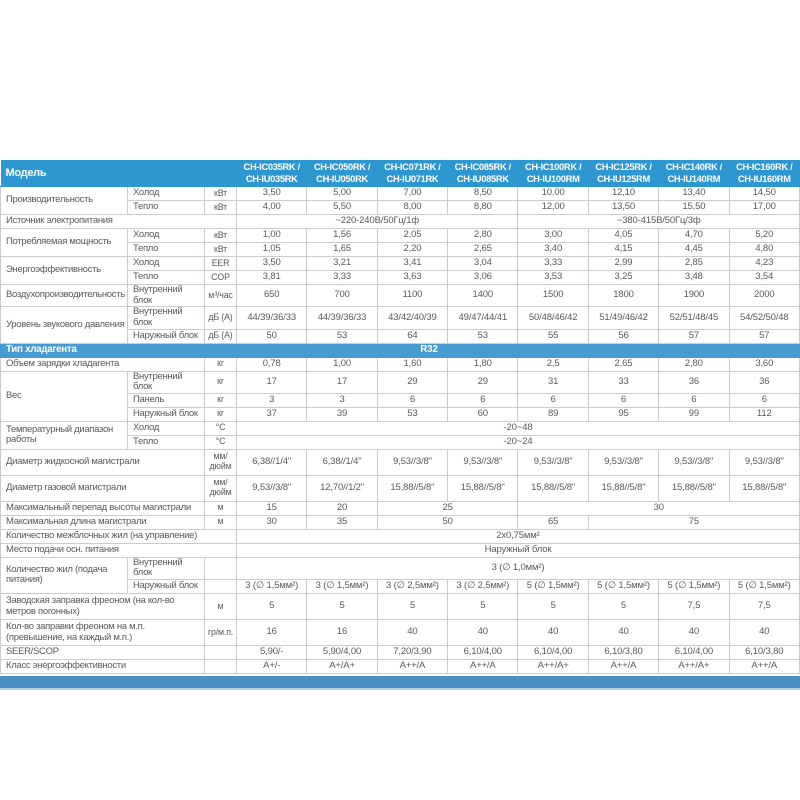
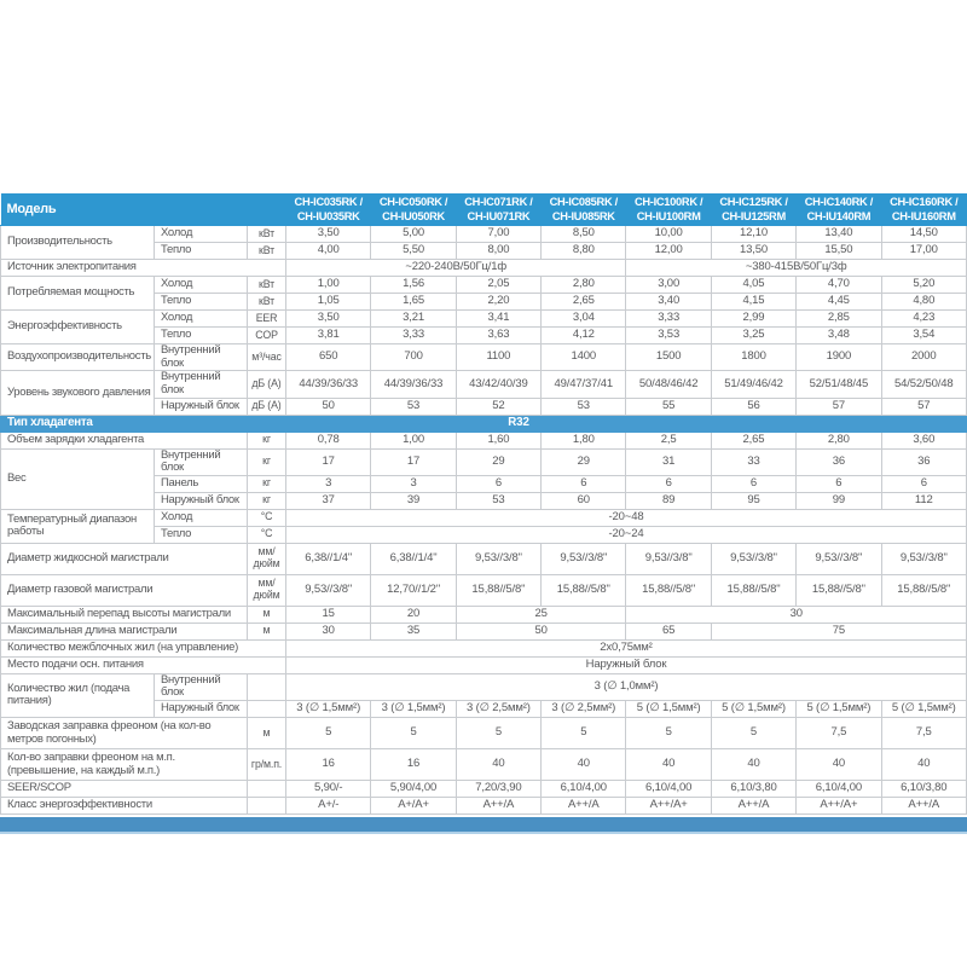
  Модель	CH-IC035RK / CH-IU035RK	CH-IC050RK / CH-IU050RK	CH-IC071RK / CH-IU071RK	CH-IC085RK / CH-IU085RK	CH-IC100RK / CH-IU100RM	CH-IC125RK / CH-IU125RM	CH-IC140RK / CH-IU140RM	CH-IC160RK / CH-IU160RM
  Производительность	Холод	кВт	3,50	5,00	7,00	8,50	10,00	12,10	13,40	14,50
  Тепло	кВт	4,00	5,50	8,00	8,80	12,00	13,50	15,50	17,00
  Источник электропитания	~220-240В/50Гц/1ф	~380-415В/50Гц/3ф
  Потребляемая мощность	Холод	кВт	1,00	1,56	2,05	2,80	3,00	4,05	4,70	5,20
  Тепло	кВт	1,05	1,65	2,20	2,65	3,40	4,15	4,45	4,80
  Энергоэффективность	Холод	EER	3,50	3,21	3,41	3,04	3,33	2,99	2,85	4,23
- Тепло	COP	3,81	3,33	3,63	3,06	3,53	3,25	3,48	3,54
+ Тепло	COP	3,81	3,33	3,63	4,12	3,53	3,25	3,48	3,54
  Воздухопроизводительность	Внутренний блок	м³/час	650	700	1100	1400	1500	1800	1900	2000
- Уровень звукового давления	Внутренний блок	дБ (А)	44/39/36/33	44/39/36/33	43/42/40/39	49/47/44/41	50/48/46/42	51/49/46/42	52/51/48/45	54/52/50/48
+ Уровень звукового давления	Внутренний блок	дБ (А)	44/39/36/33	44/39/36/33	43/42/40/39	49/47/37/41	50/48/46/42	51/49/46/42	52/51/48/45	54/52/50/48
- Наружный блок	дБ (А)	50	53	64	53	55	56	57	57
+ Наружный блок	дБ (А)	50	53	52	53	55	56	57	57
  Тип хладагента	R32
  Объем зарядки хладагента	кг	0,78	1,00	1,60	1,80	2,5	2,65	2,80	3,60
  Вес	Внутренний блок	кг	17	17	29	29	31	33	36	36
  Панель	кг	3	3	6	6	6	6	6	6
  Наружный блок	кг	37	39	53	60	89	95	99	112
  Температурный диапазон работы	Холод	°С	-20~48
  Тепло	°С	-20~24
  Диаметр жидкосной магистрали	мм/ дюйм	6,38//1/4"	6,38//1/4"	9,53//3/8"	9,53//3/8"	9,53//3/8"	9,53//3/8"	9,53//3/8"	9,53//3/8"
  Диаметр газовой магистрали	мм/ дюйм	9,53//3/8"	12,70//1/2"	15,88//5/8"	15,88//5/8"	15,88//5/8"	15,88//5/8"	15,88//5/8"	15,88//5/8"
  Максимальный перепад высоты магистрали	м	15	20	25	30
  Максимальная длина магистрали	м	30	35	50	65	75
  Количество межблочных жил (на управление)	2х0,75мм²
  Место подачи осн. питания	Наружный блок
  Количество жил (подача питания)	Внутренний блок		3 (∅ 1,0мм²)
  Наружный блок		3 (∅ 1,5мм²)	3 (∅ 1,5мм²)	3 (∅ 2,5мм²)	3 (∅ 2,5мм²)	5 (∅ 1,5мм²)	5 (∅ 1,5мм²)	5 (∅ 1,5мм²)	5 (∅ 1,5мм²)
  Заводская заправка фреоном (на кол-во метров погонных)	м	5	5	5	5	5	5	7,5	7,5
  Кол-во заправки фреоном на м.п. (превышение, на каждый м.п.)	гр/м.п.	16	16	40	40	40	40	40	40
  SEER/SCOP		5,90/-	5,90/4,00	7,20/3,90	6,10/4,00	6,10/4,00	6,10/3,80	6,10/4,00	6,10/3,80
  Класс энергоэффективности		А+/-	А+/А+	А++/А	А++/А	А++/А+	А++/А	А++/А+	А++/А
